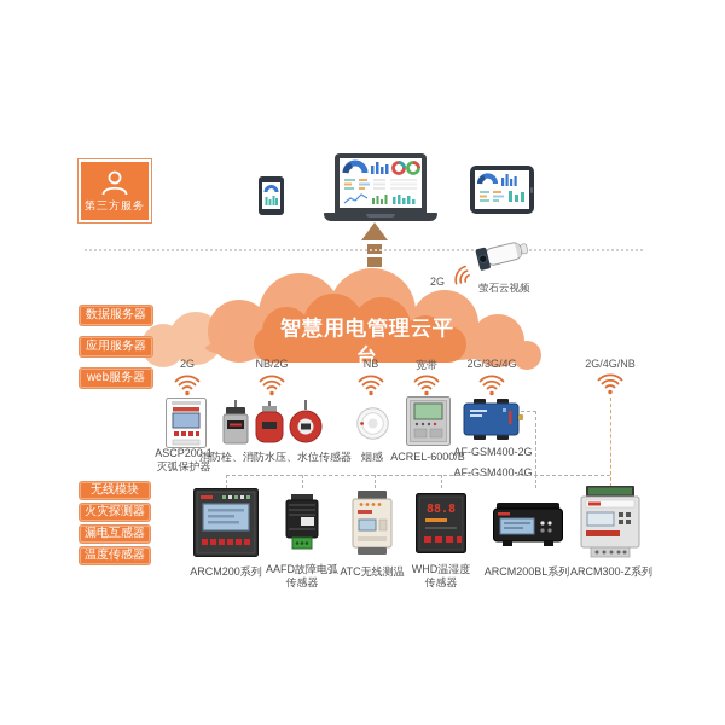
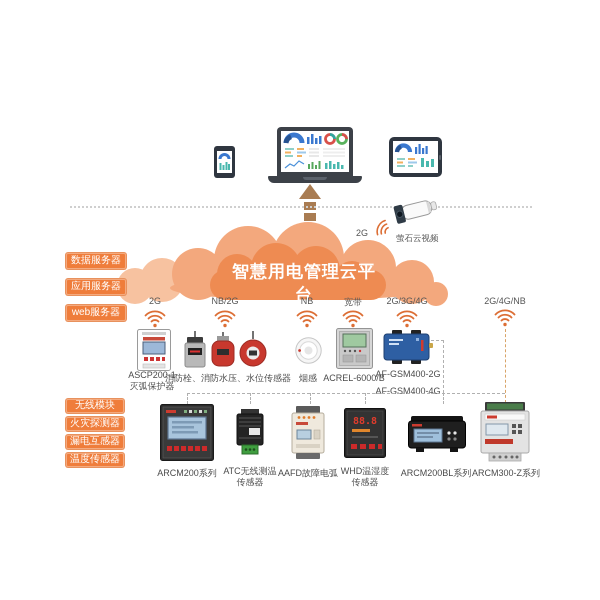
- 第三方服务
  2G
  萤石云视频
  智慧用电管理云平台
  数据服务器
  应用服务器
  web服务器
  2G
  NB/2G
  NB
  宽带
  2G/3G/4G
  2G/4G/NB
  ASCP200-1
  灭弧保护器
  消防栓、消防水压、水位传感器
  烟感
  ACREL-6000/B
  AF-GSM400-2G
  AF-GSM400-4G
  无线模块
  火灾探测器
  漏电互感器
  温度传感器
  88.8
  ARCM200系列
- AAFD故障电弧
+ ATC无线测温
  传感器
- ATC无线测温
+ AAFD故障电弧
  WHD温湿度
  传感器
  ARCM200BL系列
  ARCM300-Z系列
